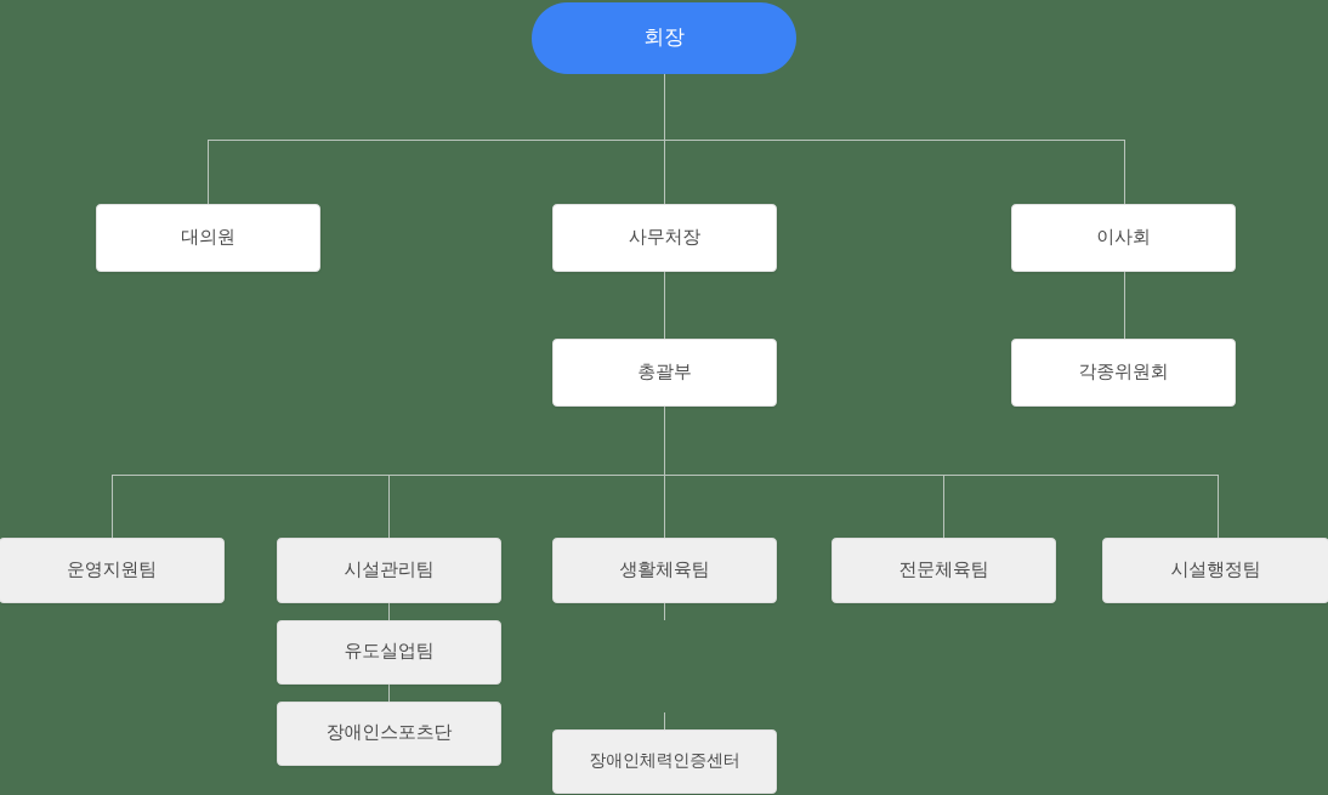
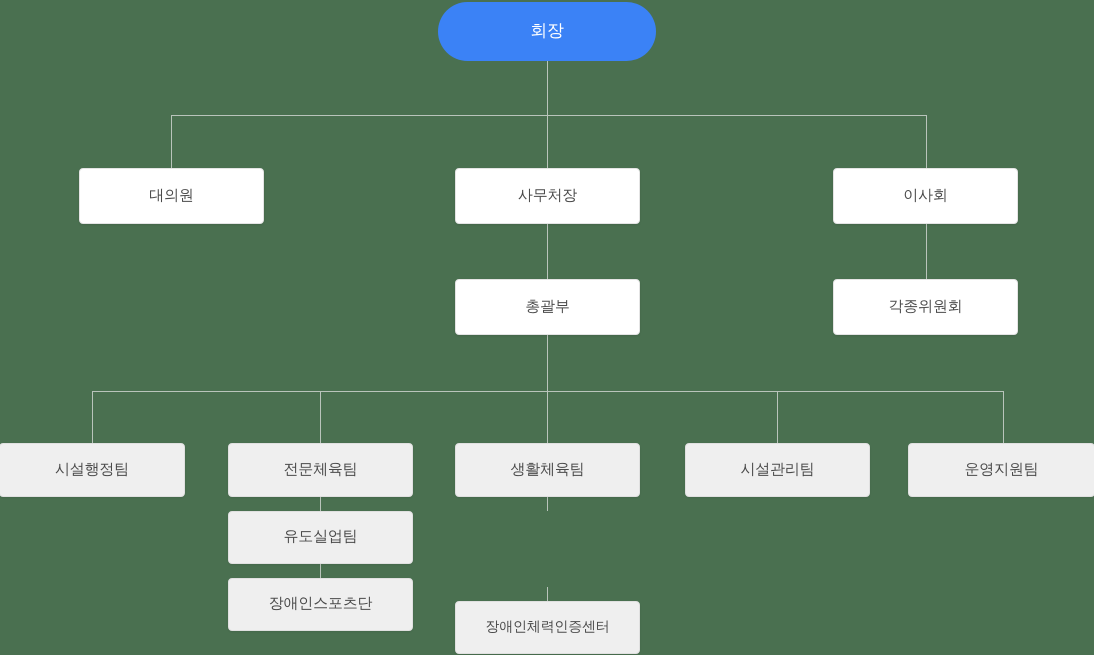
  회장
  대의원
  사무처장
  이사회
  총괄부
  각종위원회
- 운영지원팀
+ 시설행정팀
- 시설관리팀
+ 전문체육팀
  생활체육팀
- 전문체육팀
+ 시설관리팀
- 시설행정팀
+ 운영지원팀
  유도실업팀
  장애인스포츠단
  장애인체력인증센터
